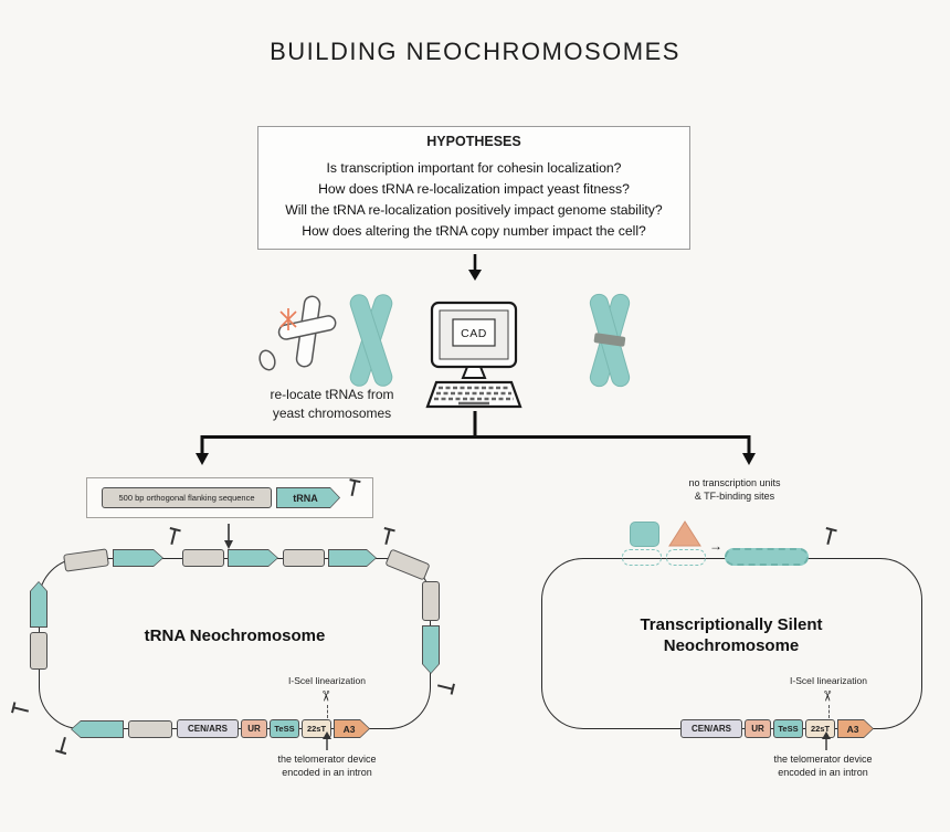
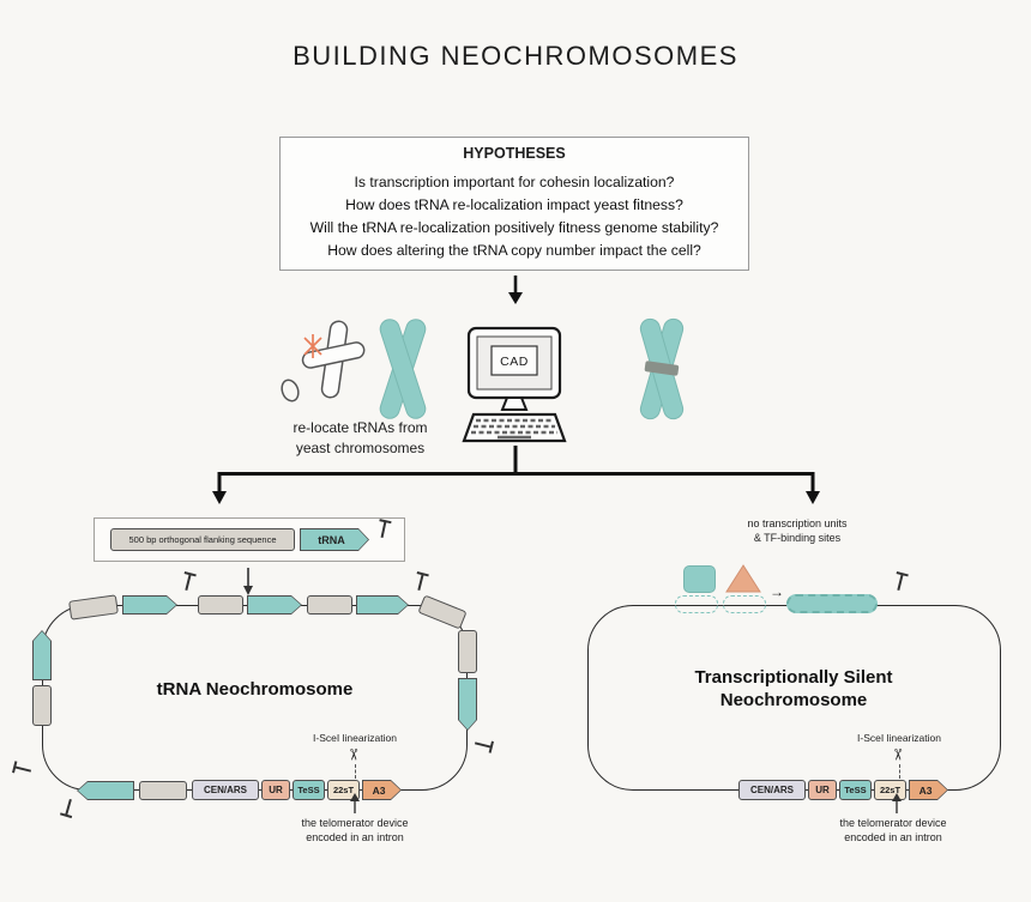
  BUILDING NEOCHROMOSOMES
  HYPOTHESES
  Is transcription important for cohesin localization?
  How does tRNA re-localization impact yeast fitness?
- Will the tRNA re-localization positively impact genome stability?
+ Will the tRNA re-localization positively fitness genome stability?
  How does altering the tRNA copy number impact the cell?
  CAD
  re-locate tRNAs from
  yeast chromosomes
  500 bp orthogonal flanking sequence
  tRNA
  tRNA Neochromosome
  CEN/ARS
  UR
  TeSS
  22sT
  A3
  I-SceI linearization
  the telomerator device
  encoded in an intron
  Transcriptionally Silent
  Neochromosome
  no transcription units
  & TF-binding sites
  →
  CEN/ARS
  UR
  TeSS
  22sT
  A3
  I-SceI linearization
  the telomerator device
  encoded in an intron
